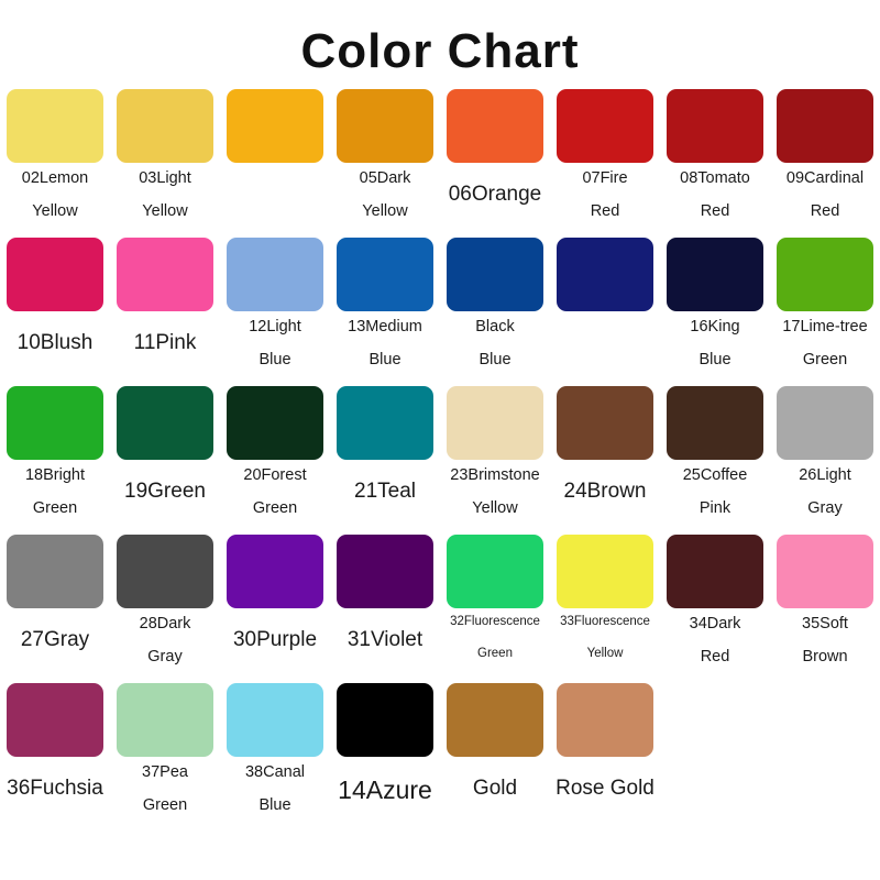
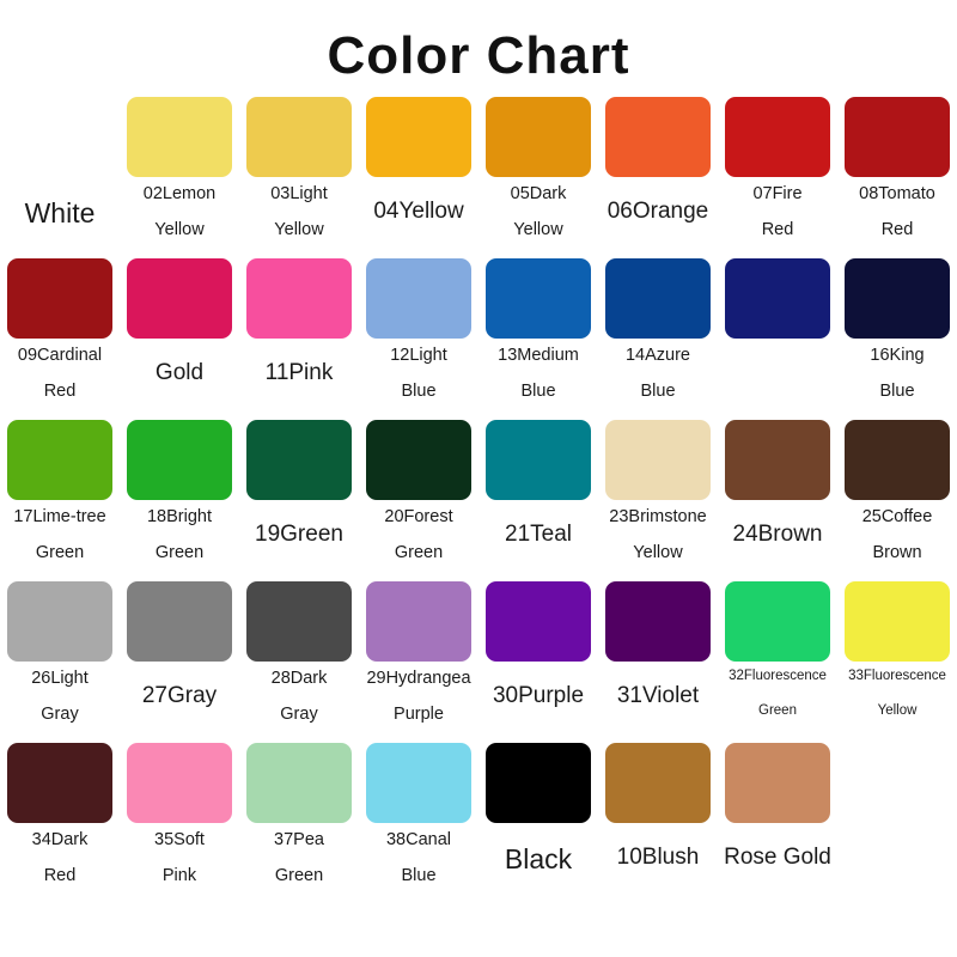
  Color Chart
+ White
  02Lemon
  Yellow
  03Light
  Yellow
+ 04Yellow
  05Dark
  Yellow
  06Orange
  07Fire
  Red
  08Tomato
  Red
  09Cardinal
  Red
- 10Blush
+ Gold
  11Pink
  12Light
  Blue
  13Medium
  Blue
- Black
+ 14Azure
  Blue
  16King
  Blue
  17Lime-tree
  Green
  18Bright
  Green
  19Green
  20Forest
  Green
  21Teal
  23Brimstone
  Yellow
  24Brown
  25Coffee
- Pink
+ Brown
  26Light
  Gray
  27Gray
  28Dark
  Gray
+ 29Hydrangea
+ Purple
  30Purple
  31Violet
  32Fluorescence
  Green
  33Fluorescence
  Yellow
  34Dark
  Red
  35Soft
- Brown
+ Pink
- 36Fuchsia
  37Pea
  Green
  38Canal
  Blue
- 14Azure
+ Black
- Gold
+ 10Blush
  Rose Gold
